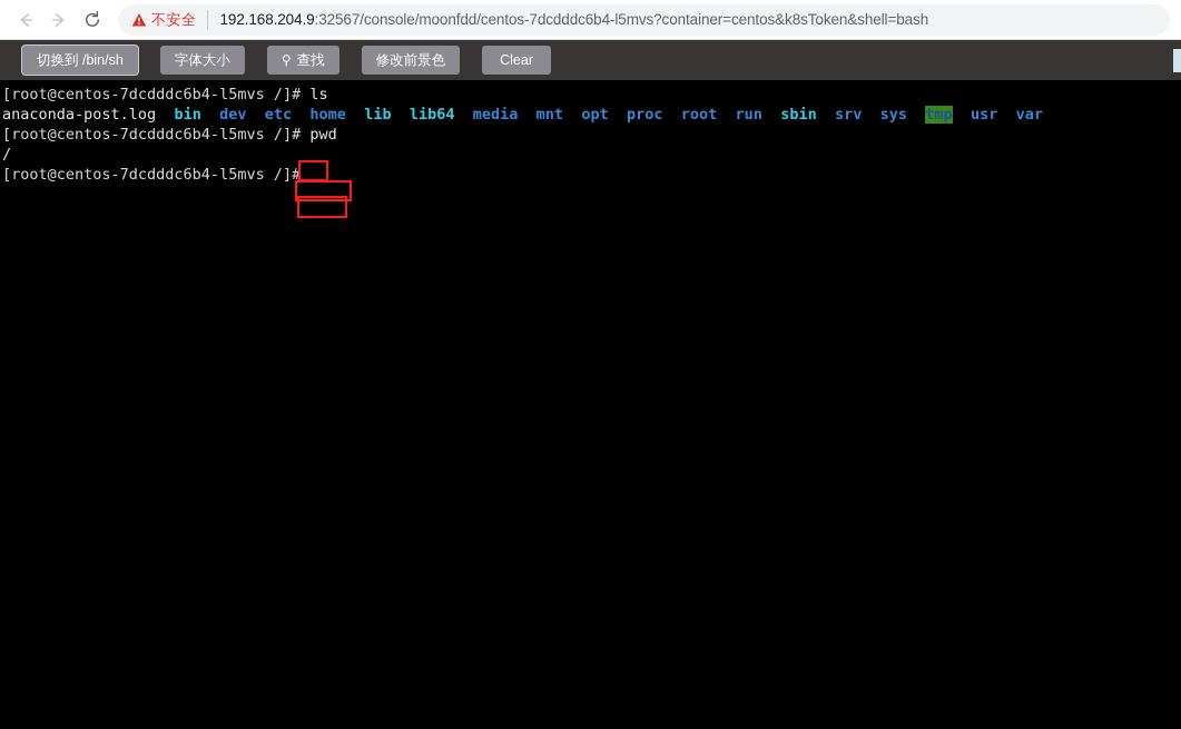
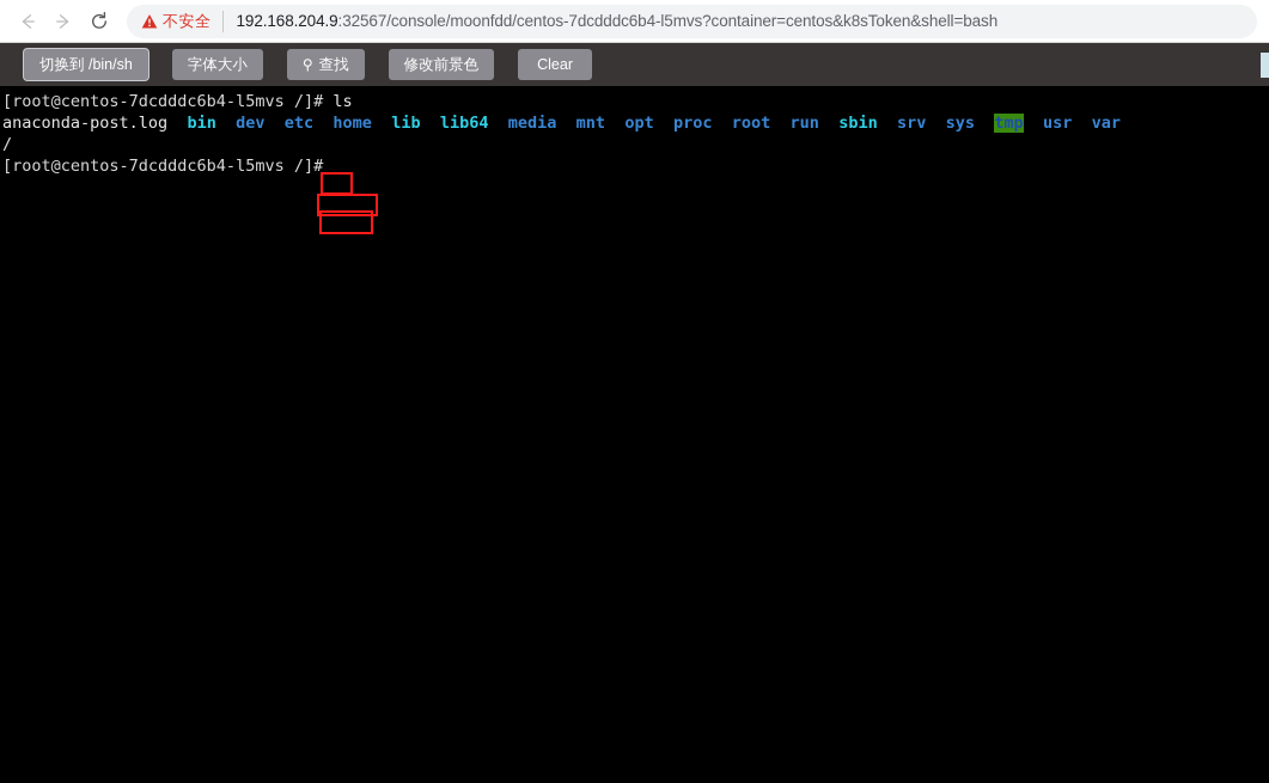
  不安全
  192.168.204.9:32567/console/moonfdd/centos-7dcdddc6b4-l5mvs?container=centos&k8sToken&shell=bash
  切换到 /bin/sh
  字体大小
  ⚲
  查找
  修改前景色
  Clear
  [root@centos-7dcdddc6b4-l5mvs /]# ls
  anaconda-post.log bin dev etc home lib lib64 media mnt opt proc root run sbin srv sys tmp usr var
- [root@centos-7dcdddc6b4-l5mvs /]# pwd
  /
  [root@centos-7dcdddc6b4-l5mvs /]#
